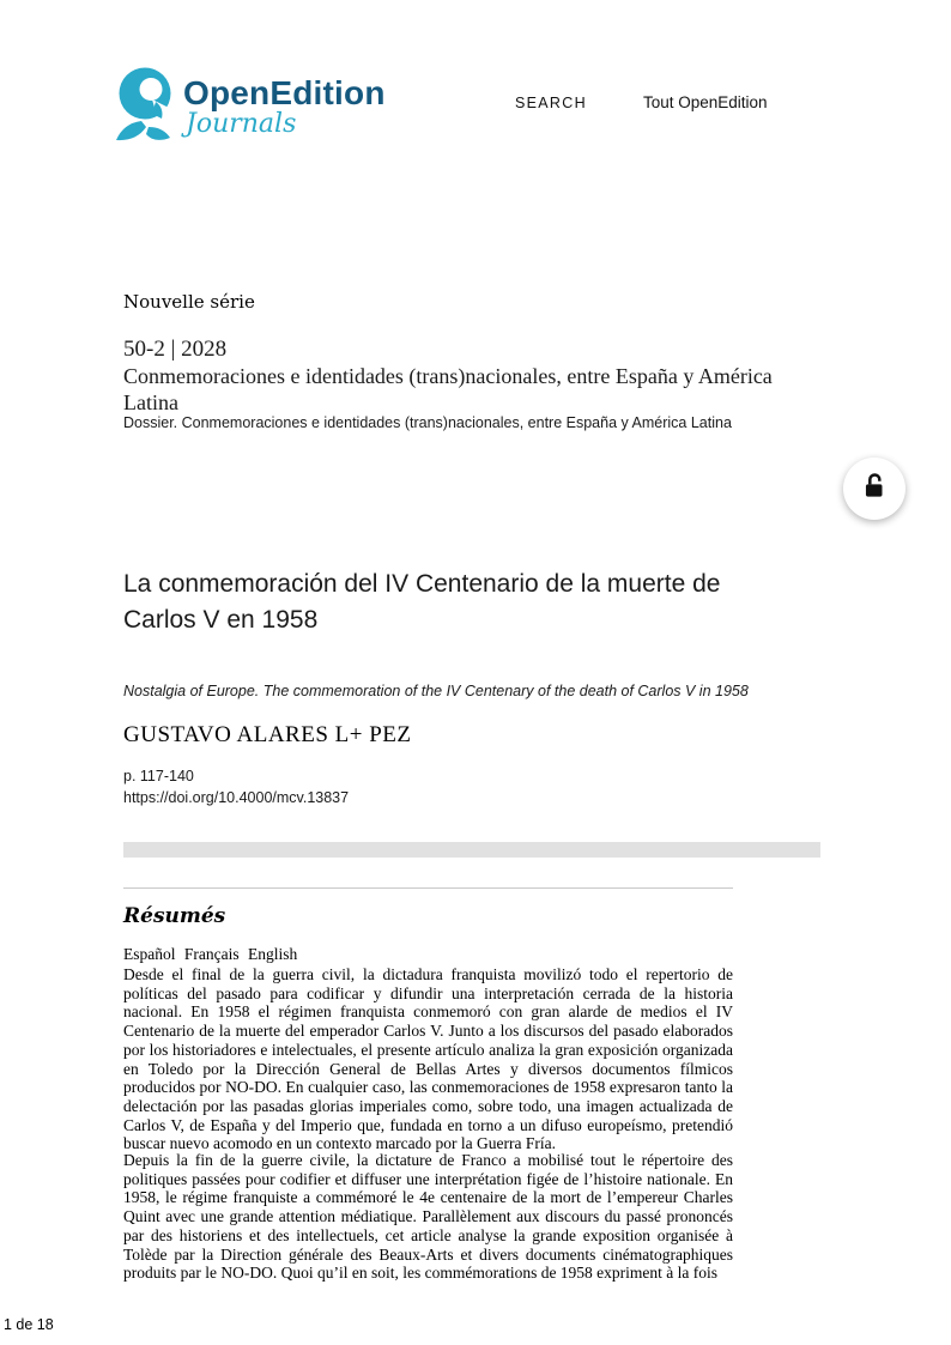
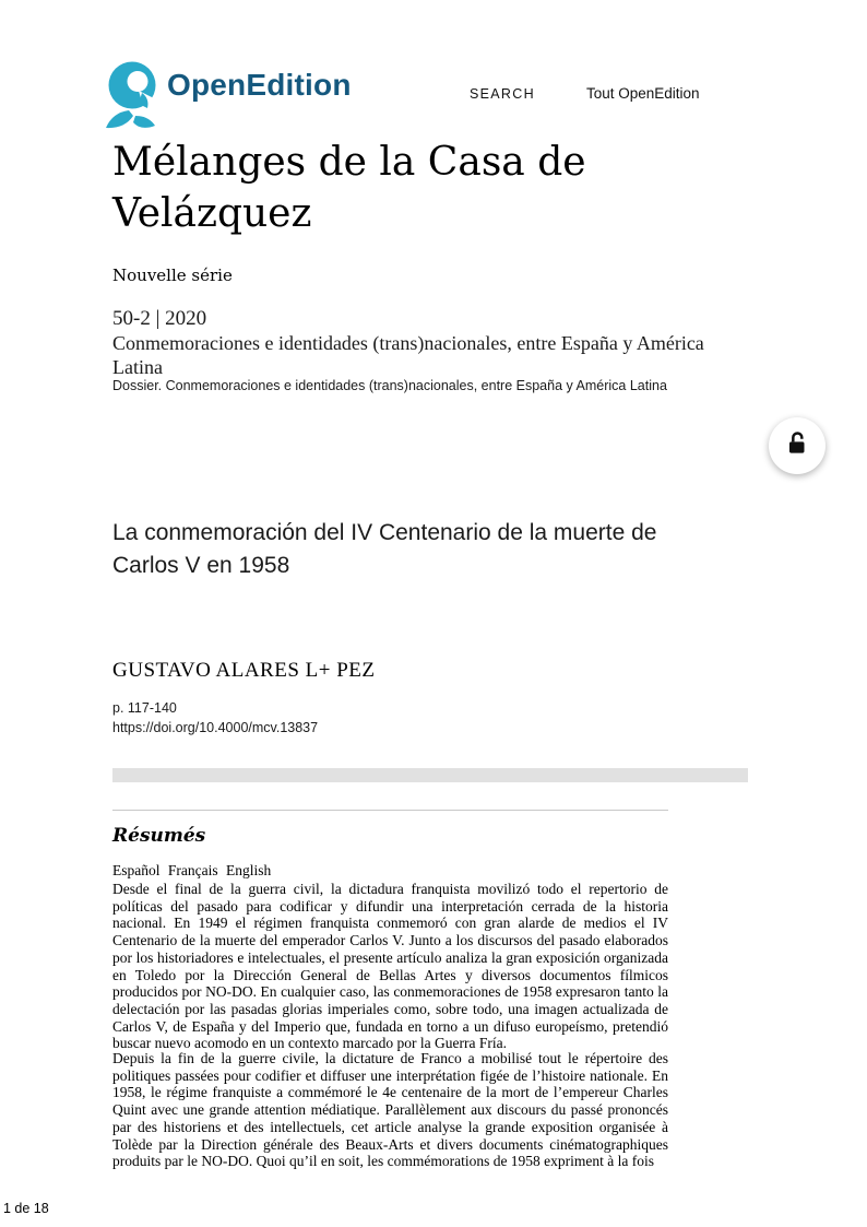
  OpenEdition
- Journals
  SEARCH
  Tout OpenEdition
+ Mélanges de la Casa de Velázquez
  Nouvelle série
- 50-2 | 2028
+ 50-2 | 2020
  Conmemoraciones e identidades (trans)nacionales, entre España y América Latina
  Dossier. Conmemoraciones e identidades (trans)nacionales, entre España y América Latina
  La conmemoración del IV Centenario de la muerte de Carlos V en 1958
- Nostalgia of Europe. The commemoration of the IV Centenary of the death of Carlos V in 1958
  GUSTAVO ALARES L+ PEZ
  p. 117-140
  https://doi.org/10.4000/mcv.13837
  Résumés
  Español Français English
- Desde el final de la guerra civil, la dictadura franquista movilizó todo el repertorio de políticas del pasado para codificar y difundir una interpretación cerrada de la historia nacional. En 1958 el régimen franquista conmemoró con gran alarde de medios el IV Centenario de la muerte del emperador Carlos V. Junto a los discursos del pasado elaborados por los historiadores e intelectuales, el presente artículo analiza la gran exposición organizada en Toledo por la Dirección General de Bellas Artes y diversos documentos fílmicos producidos por NO-DO. En cualquier caso, las conmemoraciones de 1958 expresaron tanto la delectación por las pasadas glorias imperiales como, sobre todo, una imagen actualizada de Carlos V, de España y del Imperio que, fundada en torno a un difuso europeísmo, pretendió buscar nuevo acomodo en un contexto marcado por la Guerra Fría.
+ Desde el final de la guerra civil, la dictadura franquista movilizó todo el repertorio de políticas del pasado para codificar y difundir una interpretación cerrada de la historia nacional. En 1949 el régimen franquista conmemoró con gran alarde de medios el IV Centenario de la muerte del emperador Carlos V. Junto a los discursos del pasado elaborados por los historiadores e intelectuales, el presente artículo analiza la gran exposición organizada en Toledo por la Dirección General de Bellas Artes y diversos documentos fílmicos producidos por NO-DO. En cualquier caso, las conmemoraciones de 1958 expresaron tanto la delectación por las pasadas glorias imperiales como, sobre todo, una imagen actualizada de Carlos V, de España y del Imperio que, fundada en torno a un difuso europeísmo, pretendió buscar nuevo acomodo en un contexto marcado por la Guerra Fría.
  Depuis la fin de la guerre civile, la dictature de Franco a mobilisé tout le répertoire des politiques passées pour codifier et diffuser une interprétation figée de l’histoire nationale. En 1958, le régime franquiste a commémoré le 4e centenaire de la mort de l’empereur Charles Quint avec une grande attention médiatique. Parallèlement aux discours du passé prononcés par des historiens et des intellectuels, cet article analyse la grande exposition organisée à Tolède par la Direction générale des Beaux-Arts et divers documents cinématographiques produits par le NO-DO. Quoi qu’il en soit, les commémorations de 1958 expriment à la fois
  1 de 18
